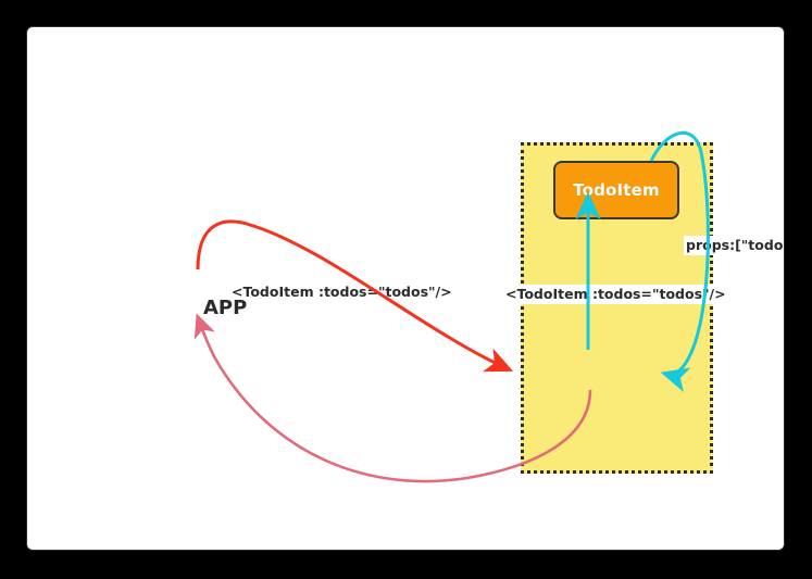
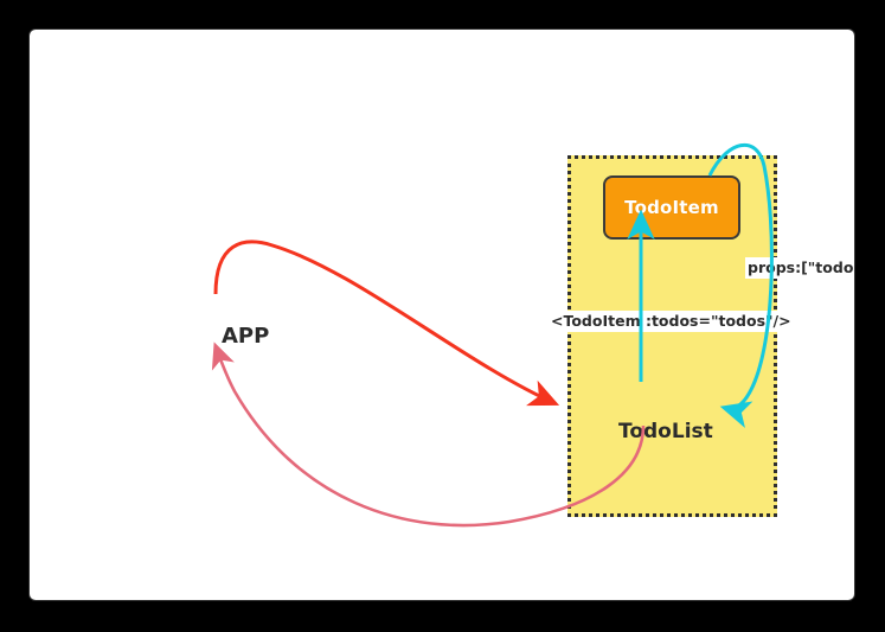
  TodoItem
+ TodoList
  APP
- <TodoItem :todos="todos"/>
  <TodoItem :todos="todos/>
  prps:["todo
